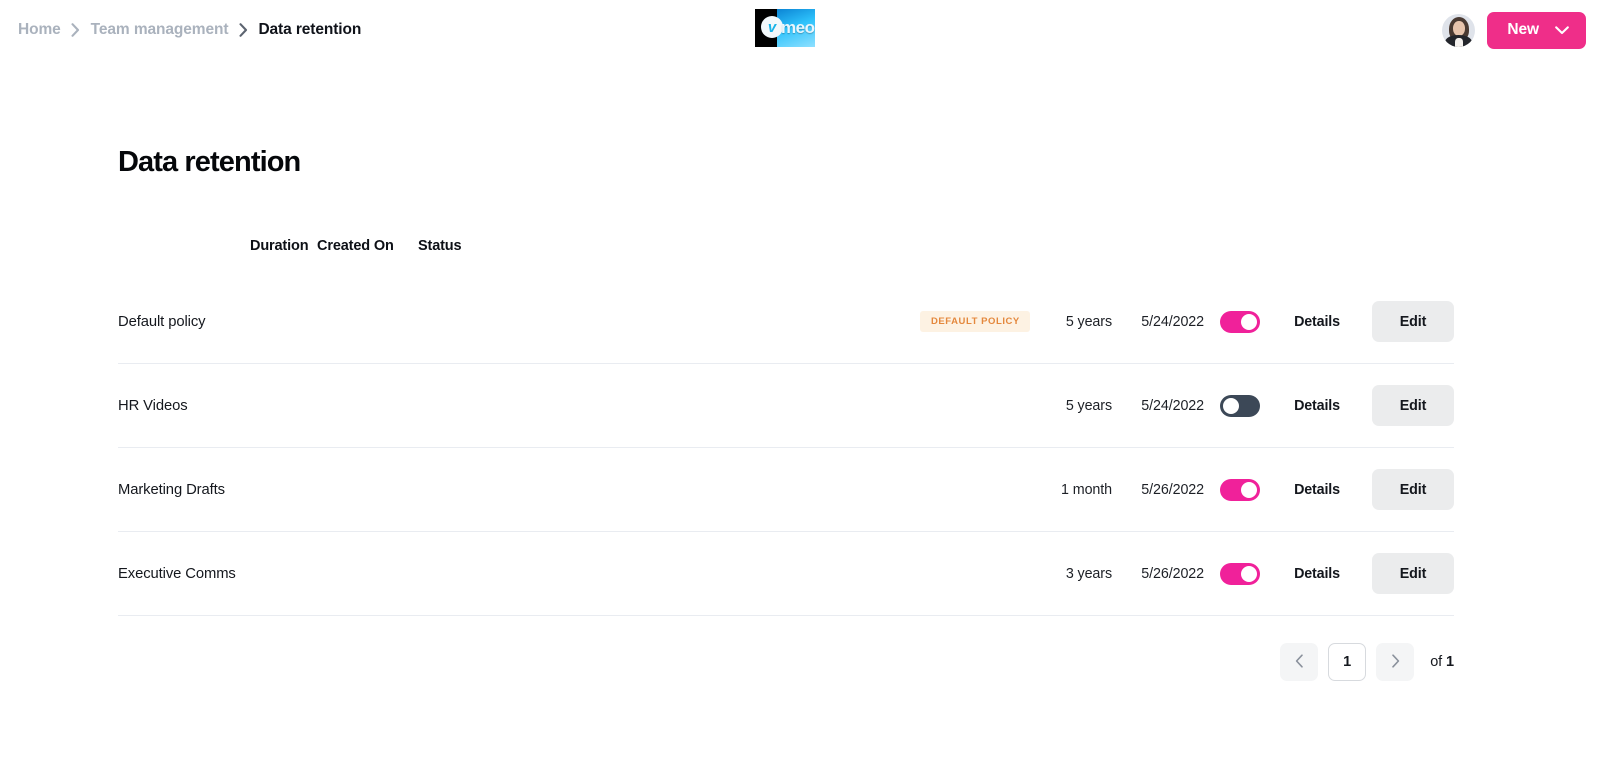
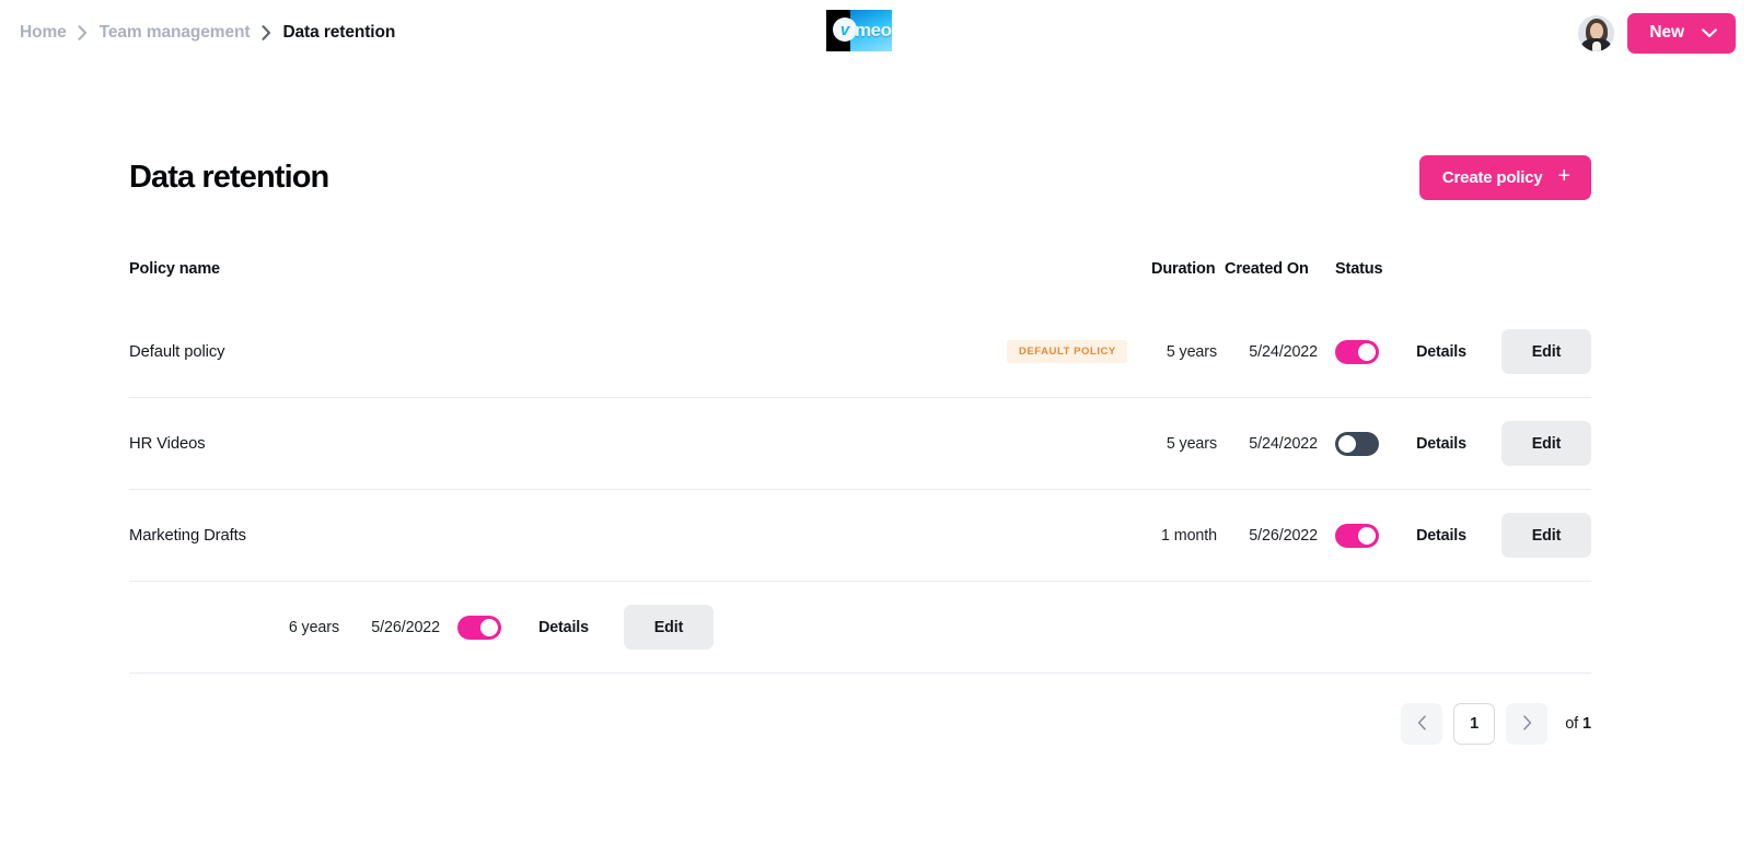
  Home
  Team management
  Data retention
  v
  meo
  New
  Data retention
+ Create policy
+ +
+ Policy name
  Duration
  Created On
  Status
  Default policy
  DEFAULT POLICY
  5 years
  5/24/2022
  Details
  Edit
  HR Videos
  5 years
  5/24/2022
  Details
  Edit
  Marketing Drafts
  1 month
  5/26/2022
  Details
  Edit
- Executive Comms
- 3 years
+ 6 years
  5/26/2022
  Details
  Edit
  1
  of 1
